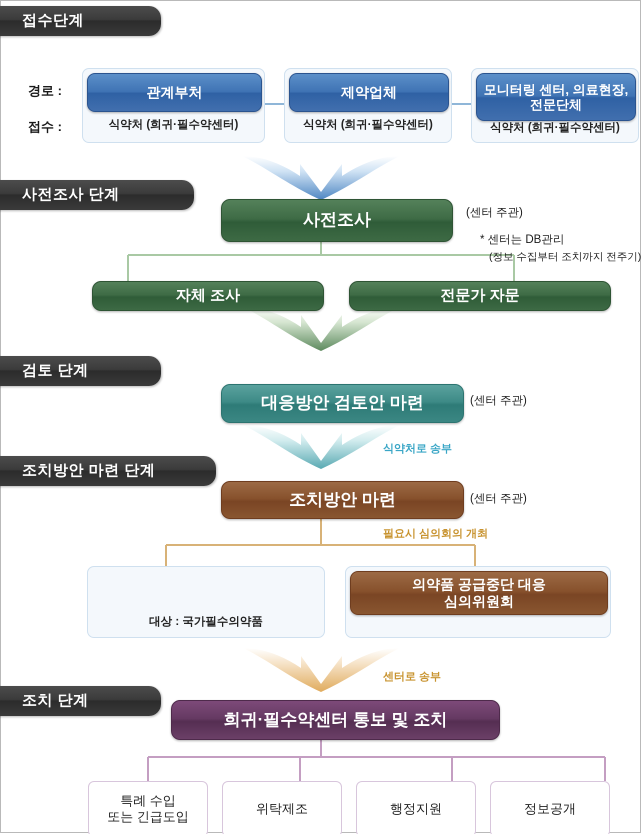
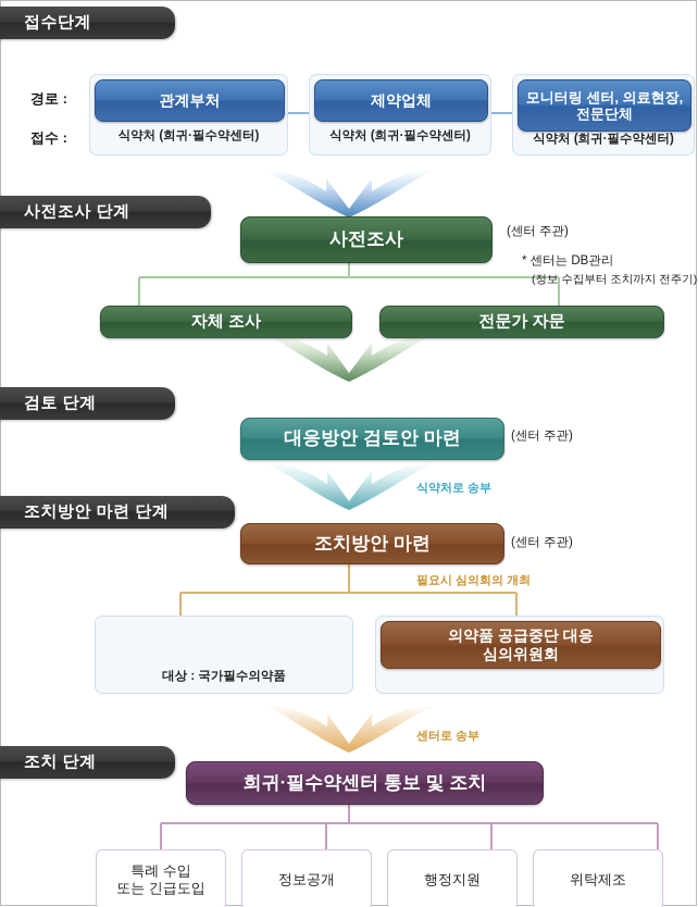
  접수단계
  사전조사 단계
  검토 단계
  조치방안 마련 단계
  조치 단계
  경로 :
  접수 :
  관계부처
  식약처 (희귀·필수약센터)
  제약업체
  식약처 (희귀·필수약센터)
  모니터링 센터, 의료현장,
  전문단체
  식약처 (희귀·필수약센터)
  사전조사
  (센터 주관)
  * 센터는 DB관리
  (정보 수집부터 조치까지 전주기)
  자체 조사
  전문가 자문
  대응방안 검토안 마련
  (센터 주관)
  식약처로 송부
  조치방안 마련
  (센터 주관)
  필요시 심의회의 개최
  대상 : 국가필수의약품
  의약품 공급중단 대응
  심의위원회
  센터로 송부
  희귀·필수약센터 통보 및 조치
  특례 수입
  또는 긴급도입
- 위탁제조
+ 정보공개
  행정지원
- 정보공개
+ 위탁제조
